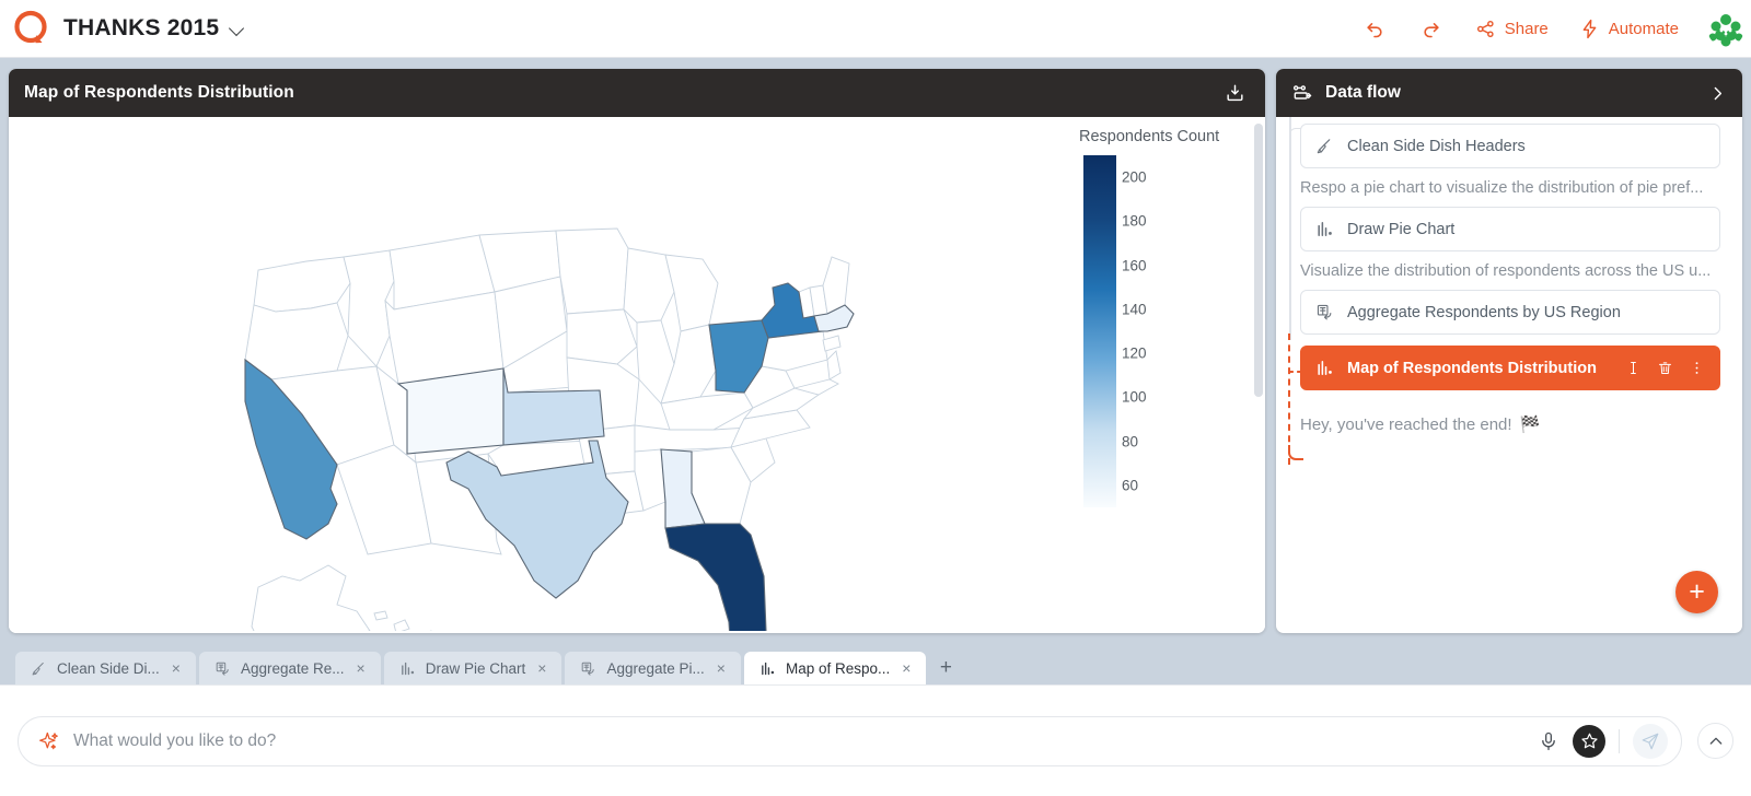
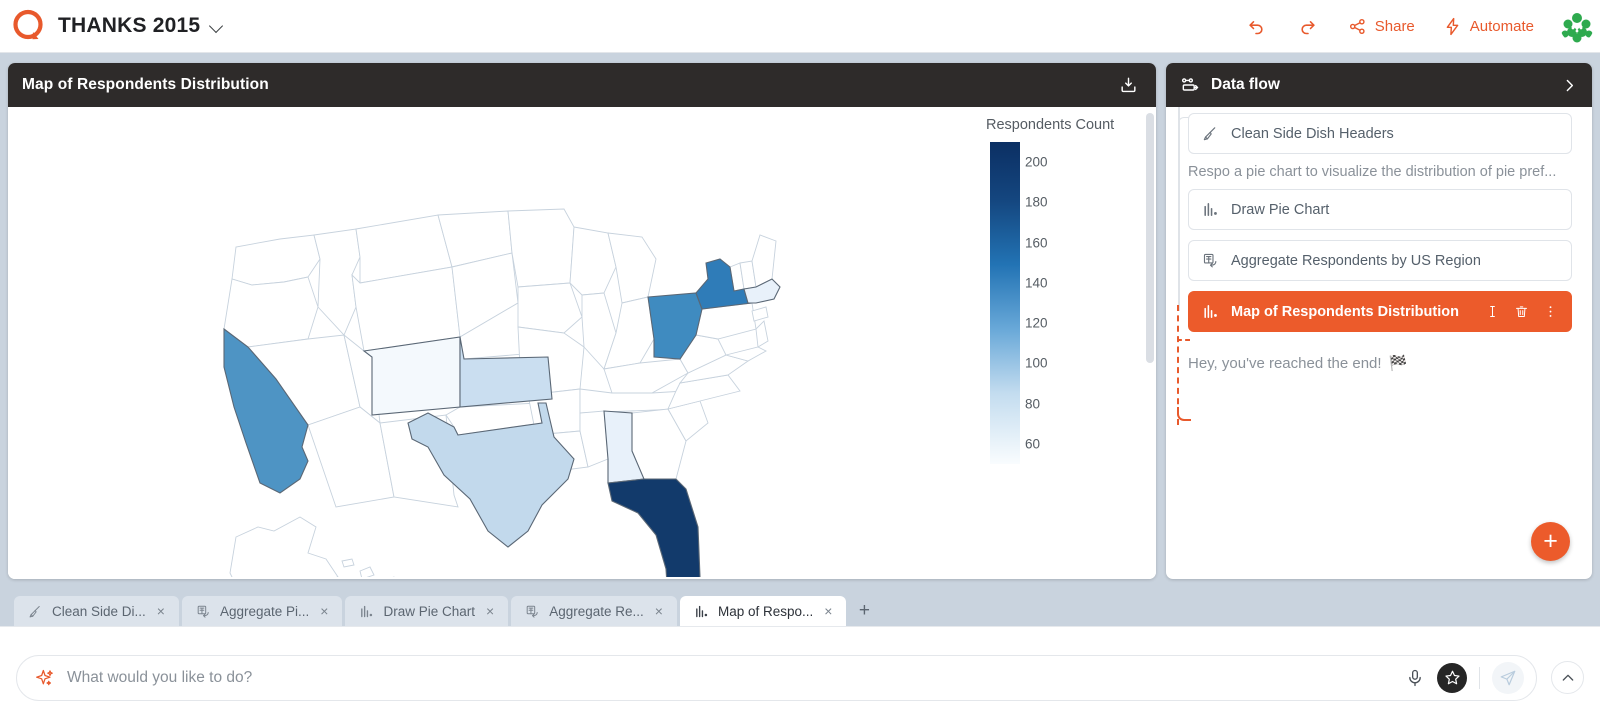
  THANKS 2015
  Share
  Automate
  Map of Respondents Distribution
  Respondents Count
  200
  180
  160
  140
  120
  100
  80
  60
  Data flow
  Clean Side Dish Headers
  Respo a pie chart to visualize the distribution of pie pref...
  Draw Pie Chart
- Visualize the distribution of respondents across the US u...
  Aggregate Respondents by US Region
  Map of Respondents Distribution
  Hey, you've reached the end!
  🏁
  +
  Clean Side Di...
  ×
- Aggregate Re...
+ Aggregate Pi...
  ×
  Draw Pie Chart
  ×
- Aggregate Pi...
+ Aggregate Re...
  ×
  Map of Respo...
  ×
  +
  What would you like to do?
